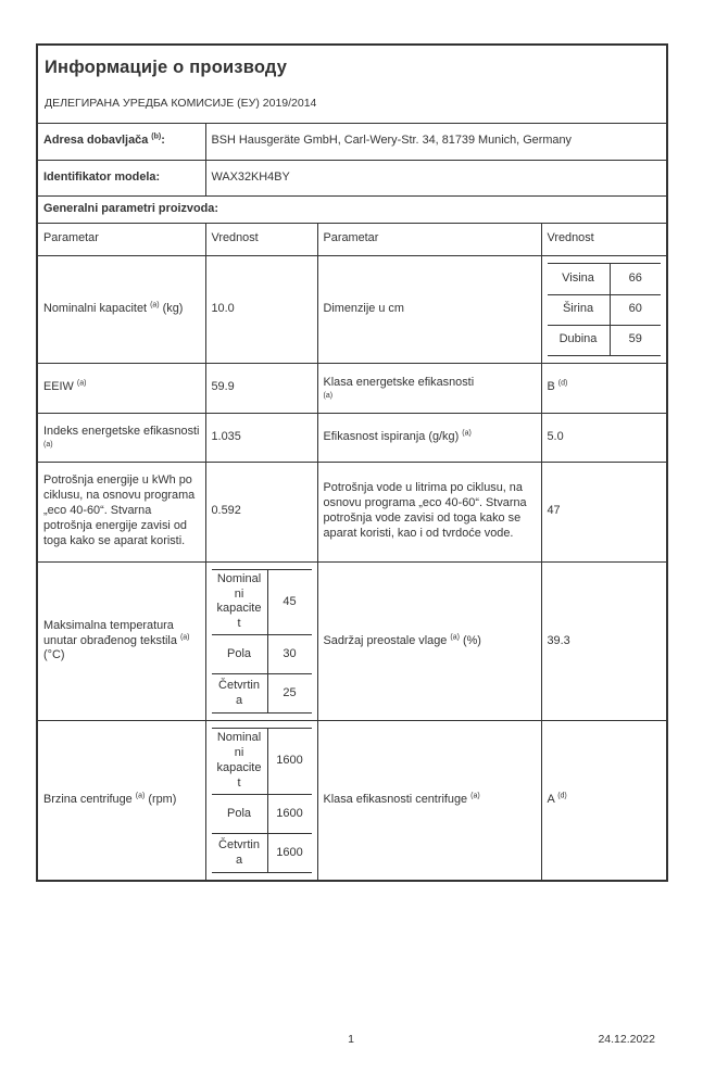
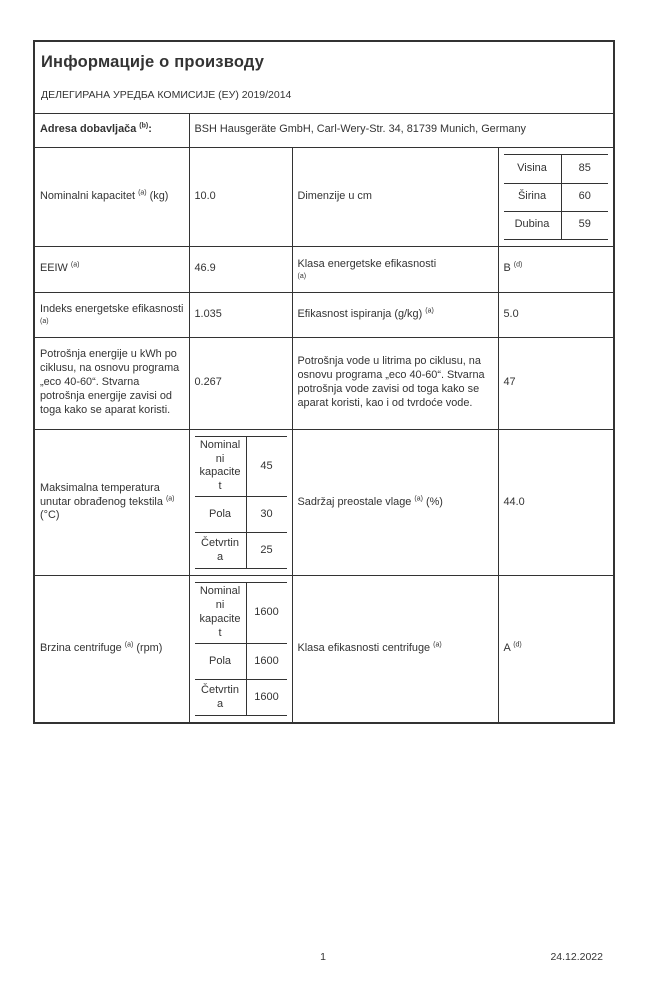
  Информације о производу ДЕЛЕГИРАНА УРЕДБА КОМИСИЈЕ (ЕУ) 2019/2014
  Adresa dobavljača :	BSH Hausgeräte GmbH, Carl-Wery-Str. 34, 81739 Munich, Germany
- Identifikator modela:	WAX32KH4BY
- Generalni parametri proizvoda:
- Parametar	Vrednost	Parametar	Vrednost
- Nominalni kapacitet (kg)	10.0	Dimenzije u cm	Visina 66 Širina 60 Dubina 59
+ Nominalni kapacitet (kg)	10.0	Dimenzije u cm	Visina 85 Širina 60 Dubina 59
- EEIW	59.9	Klasa energetske efikasnosti	B
+ EEIW	46.9	Klasa energetske efikasnosti	B
  Indeks energetske efikasnosti	1.035	Efikasnost ispiranja (g/kg)	5.0
- Potrošnja energije u kWh po ciklusu, na osnovu programa „eco 40-60“. Stvarna potrošnja energije zavisi od toga kako se aparat koristi.	0.592	Potrošnja vode u litrima po ciklusu, na osnovu programa „eco 40-60“. Stvarna potrošnja vode zavisi od toga kako se aparat koristi, kao i od tvrdoće vode.	47
+ Potrošnja energije u kWh po ciklusu, na osnovu programa „eco 40-60“. Stvarna potrošnja energije zavisi od toga kako se aparat koristi.	0.267	Potrošnja vode u litrima po ciklusu, na osnovu programa „eco 40-60“. Stvarna potrošnja vode zavisi od toga kako se aparat koristi, kao i od tvrdoće vode.	47
- Maksimalna temperatura unutar obrađenog tekstila (°C)	Nominalni kapacitet 45 Pola 30 Četvrtina 25	Sadržaj preostale vlage (%)	39.3
+ Maksimalna temperatura unutar obrađenog tekstila (°C)	Nominalni kapacitet 45 Pola 30 Četvrtina 25	Sadržaj preostale vlage (%)	44.0
  Brzina centrifuge (rpm)	Nominalni kapacitet 1600 Pola 1600 Četvrtina 1600	Klasa efikasnosti centrifuge	A
  1
  24.12.2022
